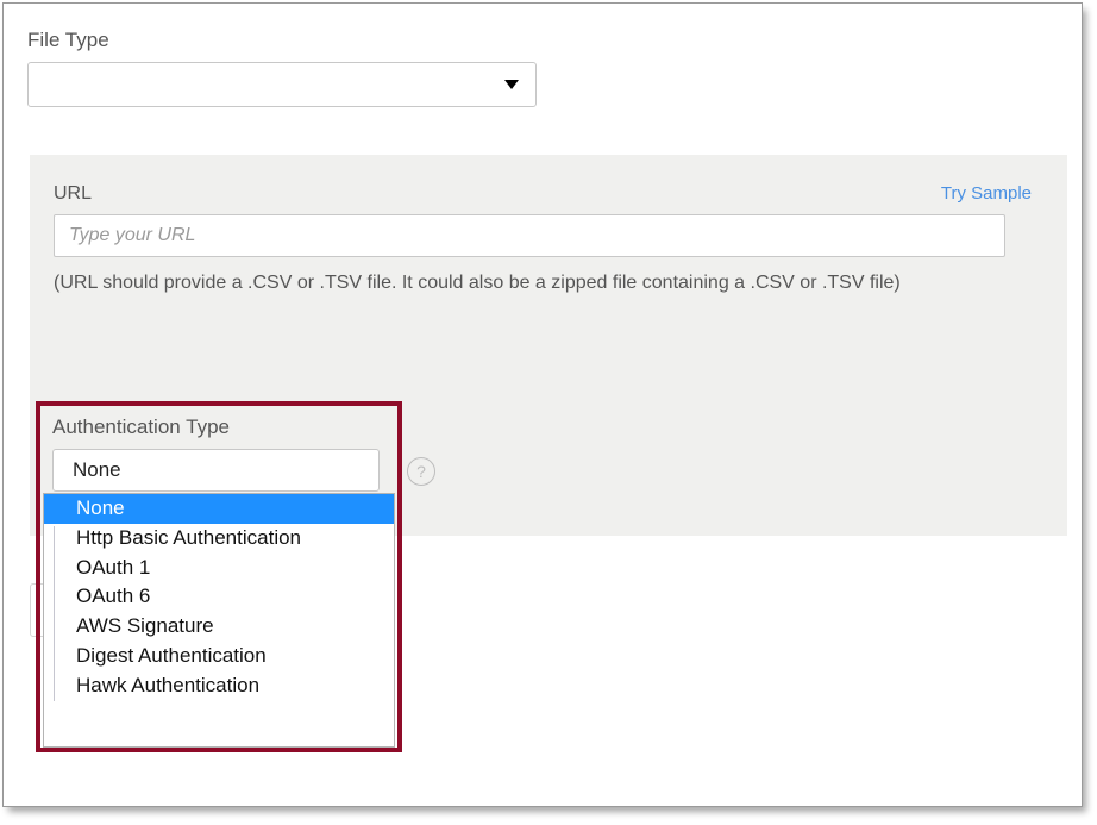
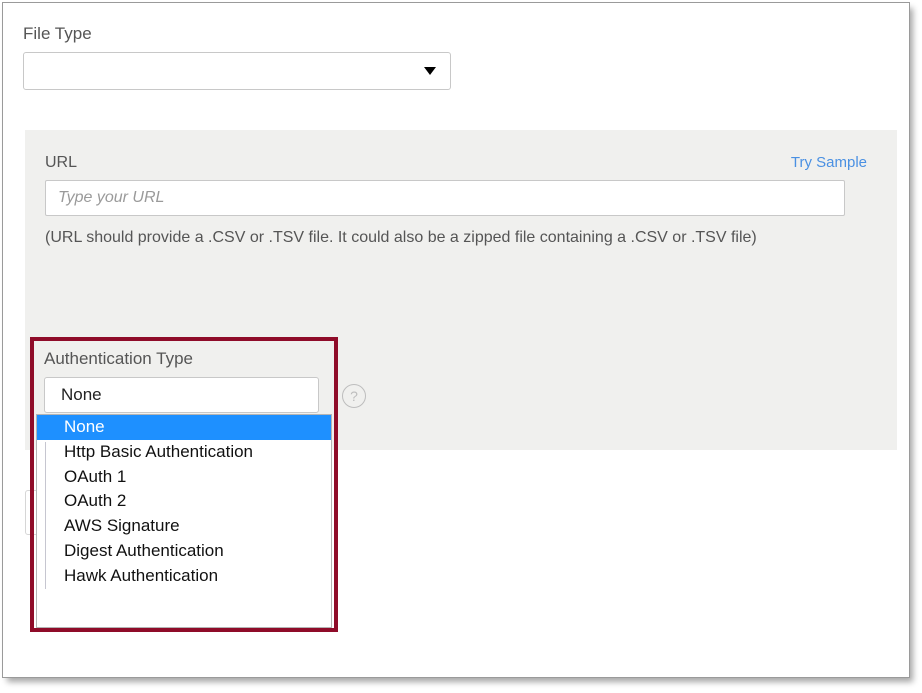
  File Type
  URL
  Try Sample
  Type your URL
  (URL should provide a .CSV or .TSV file. It could also be a zipped file containing a .CSV or .TSV file)
  Authentication Type
  None
  ?
  None
  Http Basic Authentication
  OAuth 1
- OAuth 6
+ OAuth 2
  AWS Signature
  Digest Authentication
  Hawk Authentication
